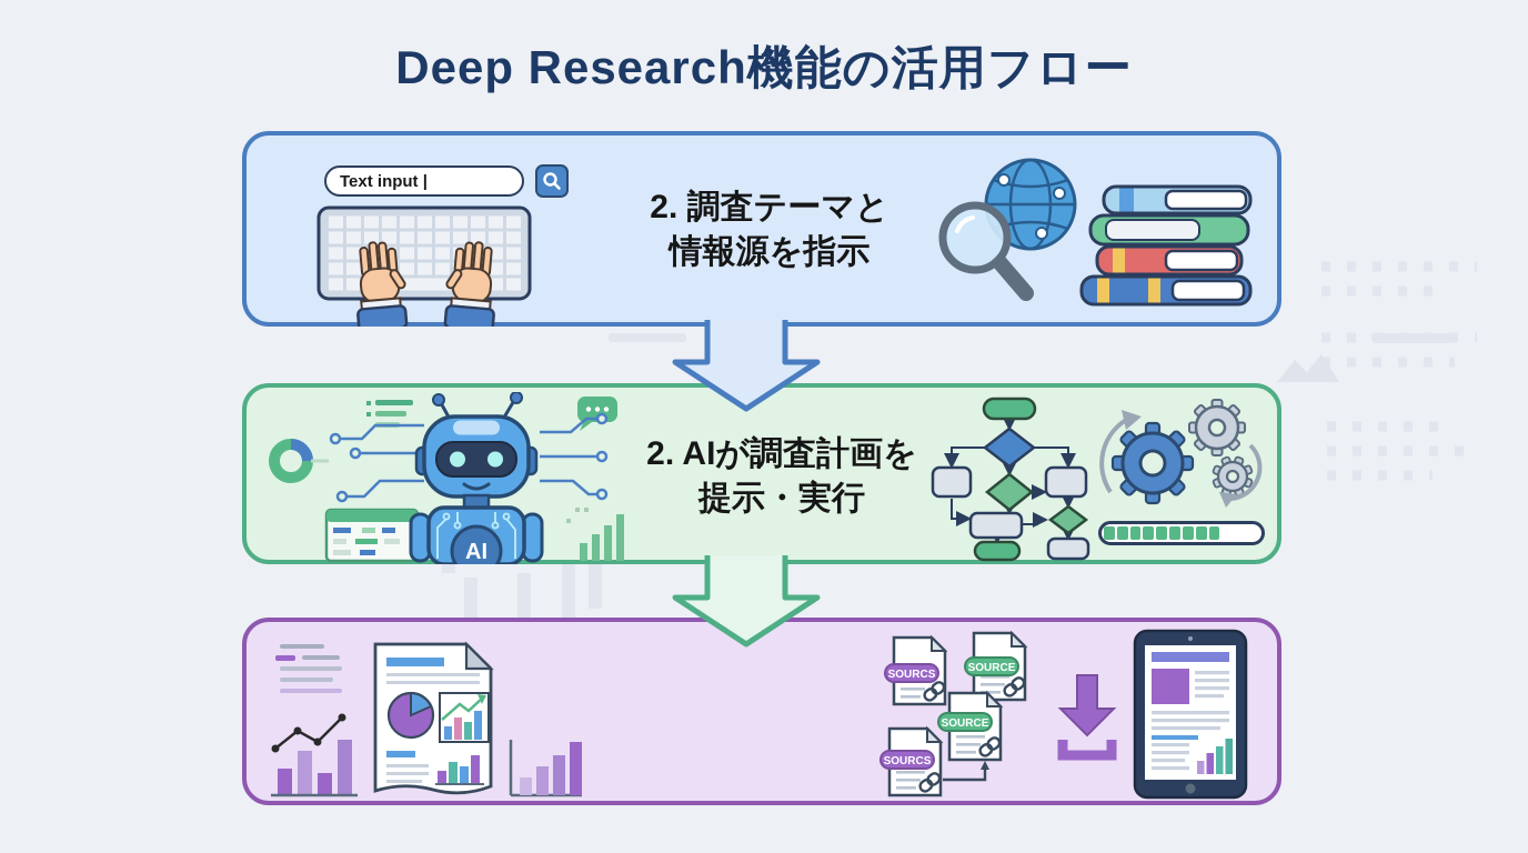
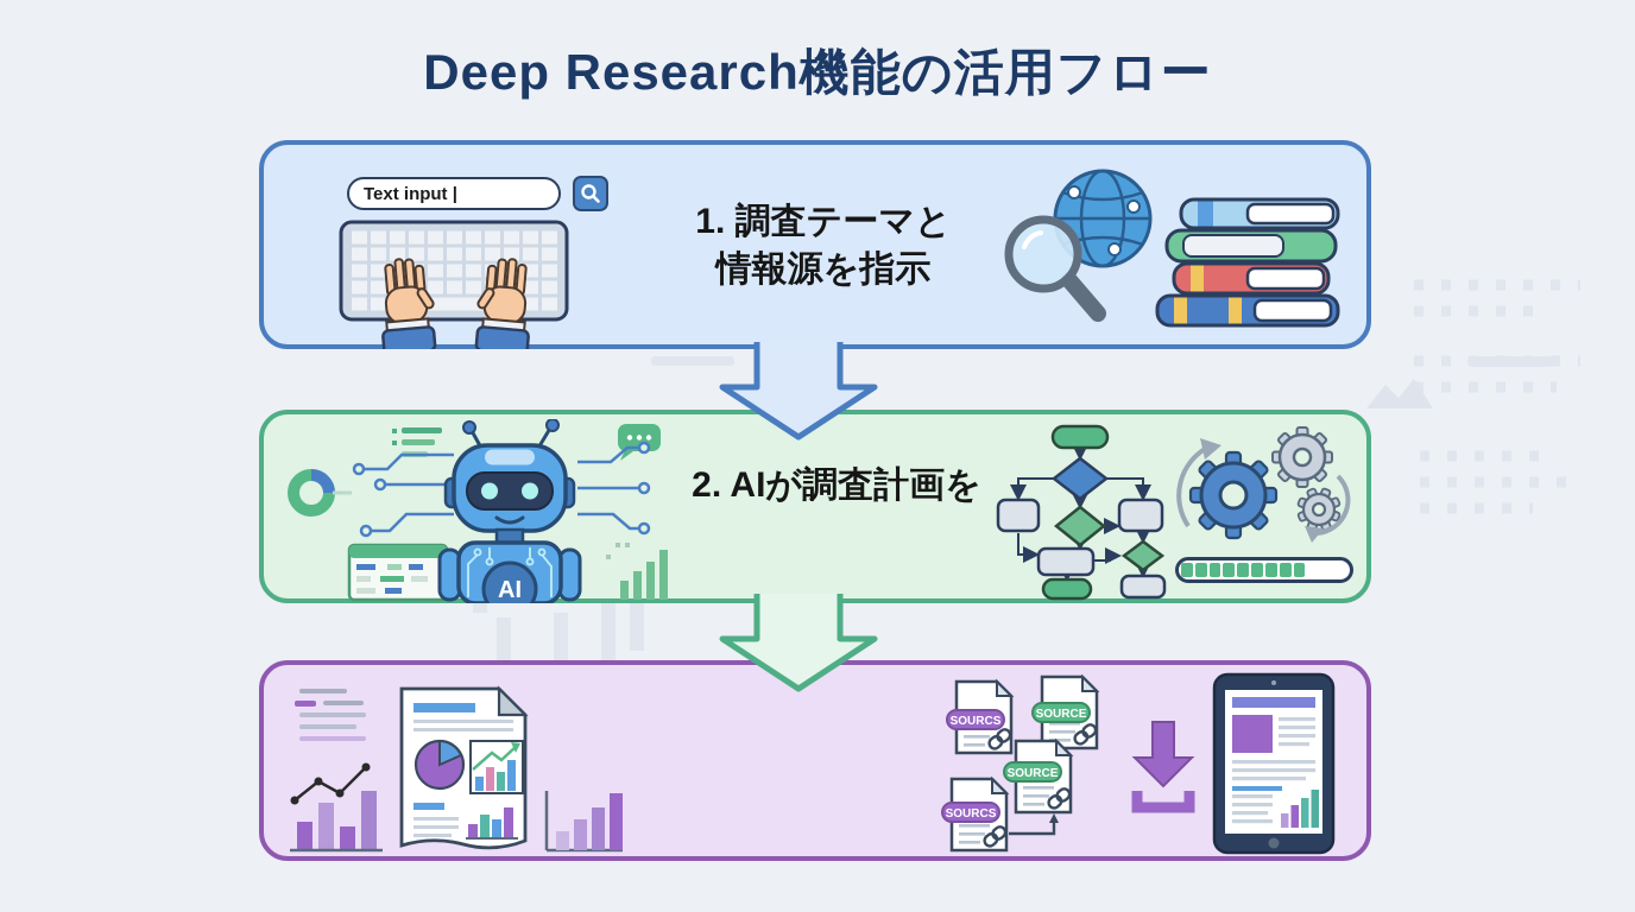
  Deep Research機能の活用フロー
  Text input |
- 2. 調査テーマと
+ 1. 調査テーマと
  情報源を指示
  AI
  2. AIが調査計画を
- 提示・実行
  SOURCS
  SOURCE
  SOURCE
  SOURCS
